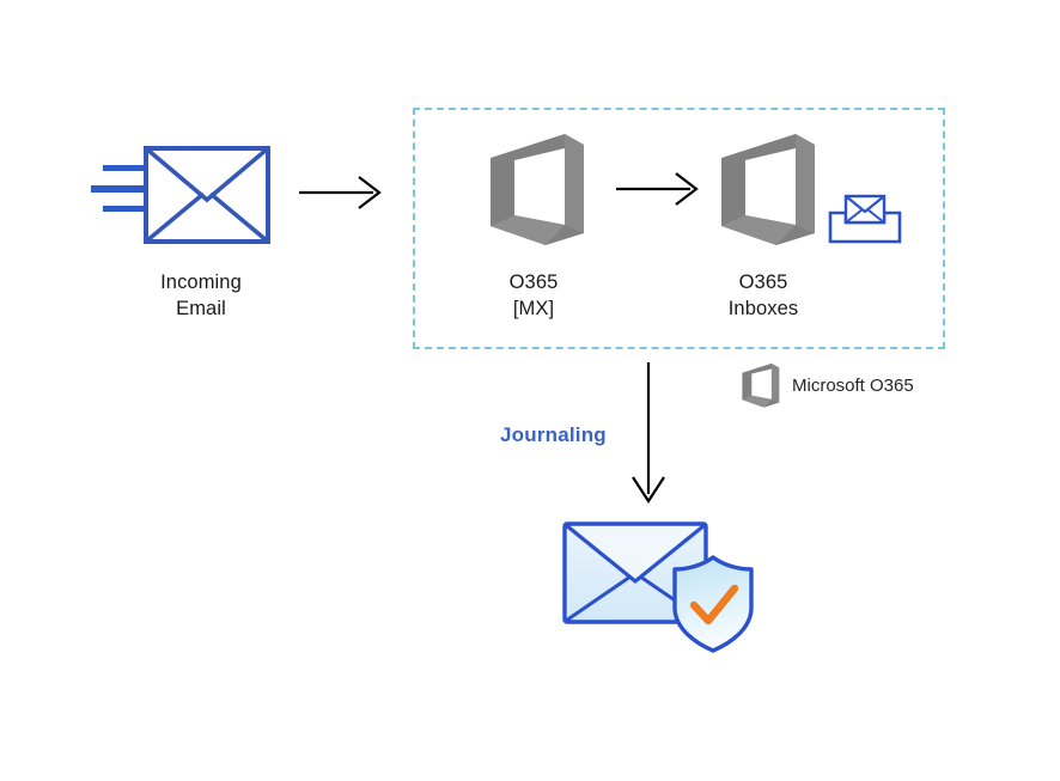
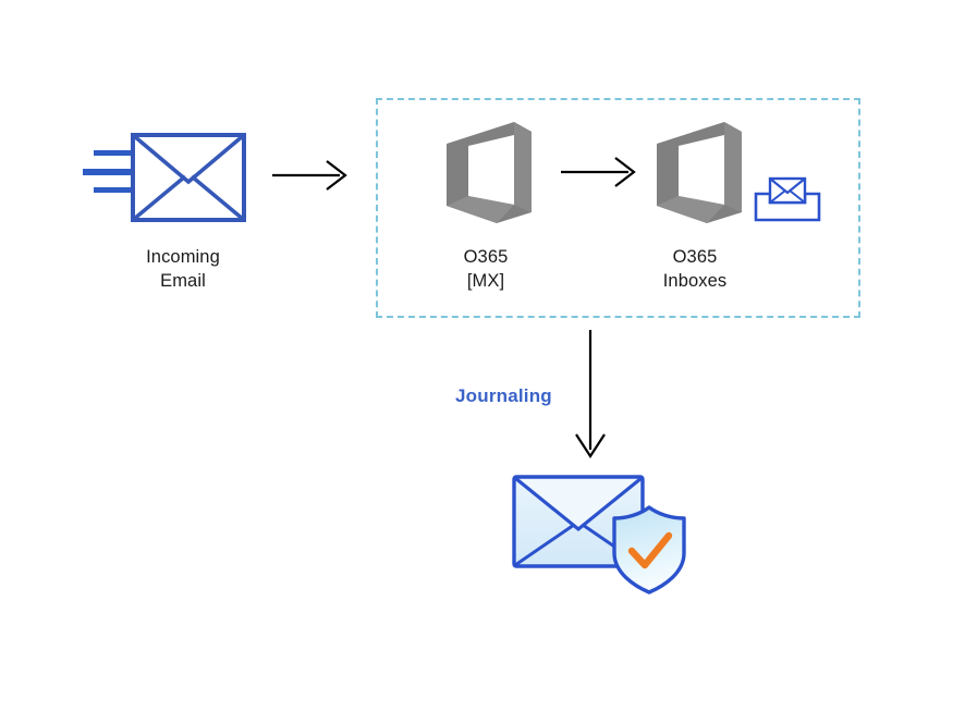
  Incoming
  Email
  O365
  [MX]
  O365
  Inboxes
- Microsoft O365
  Journaling
